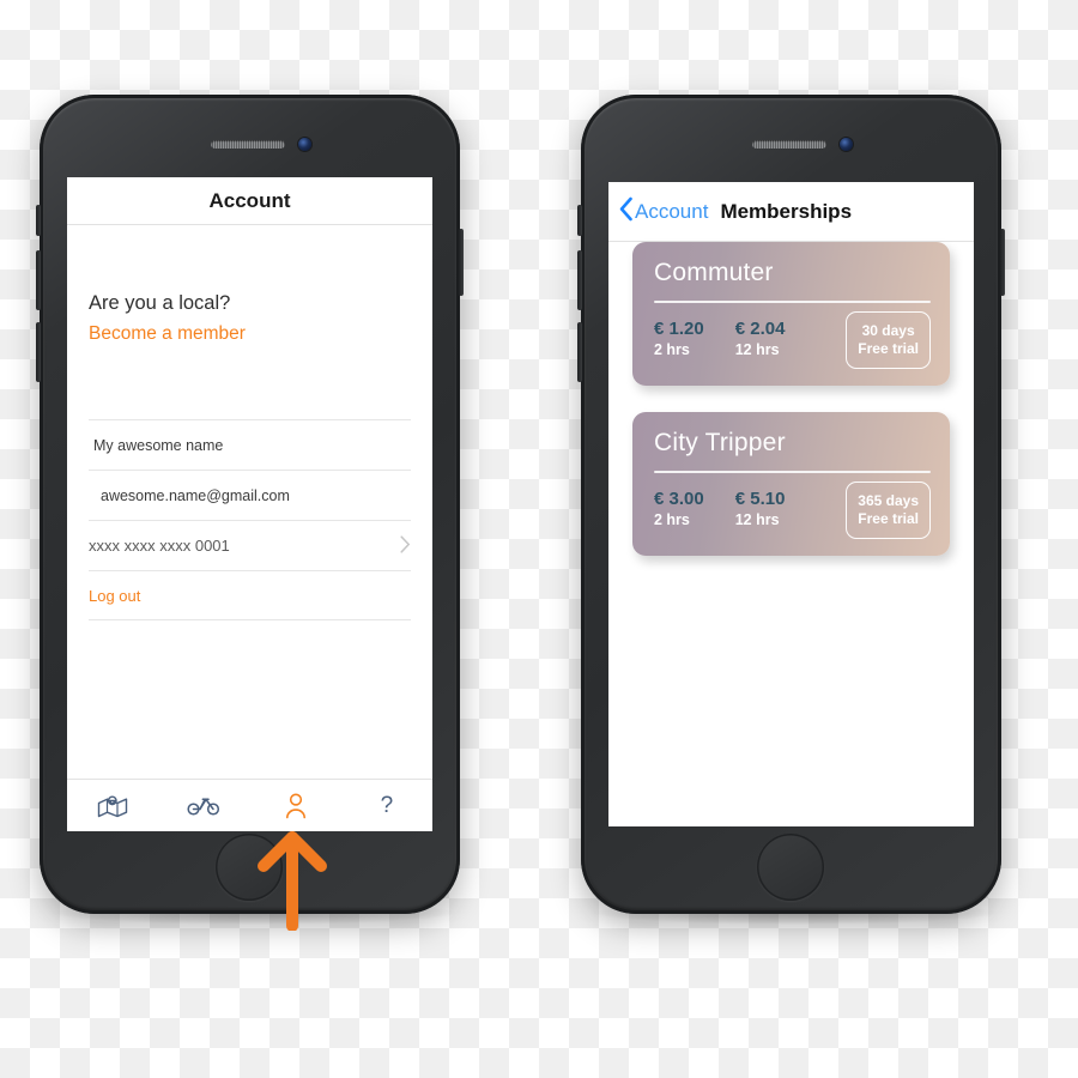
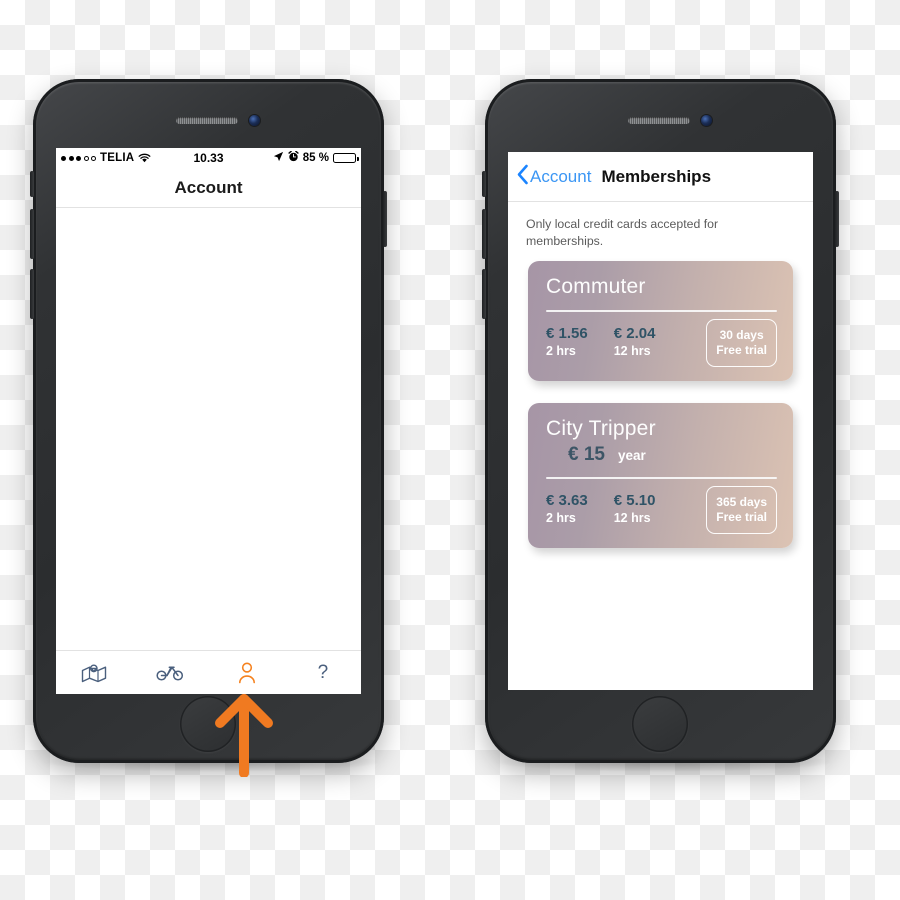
+ TELIA
+ 10.33
+ 85 %
  Account
- Are you a local?
- Become a member
- My awesome name
- awesome.name@gmail.com
- xxxx xxxx xxxx 0001
- Log out
  ?
  Account
  Memberships
+ Only local credit cards accepted for memberships.
  Commuter
- € 1.20
+ € 1.56
  2 hrs
  € 2.04
  12 hrs
  30 days
  Free trial
  City Tripper
+ € 15
+ year
- € 3.00
+ € 3.63
  2 hrs
  € 5.10
  12 hrs
  365 days
  Free trial
